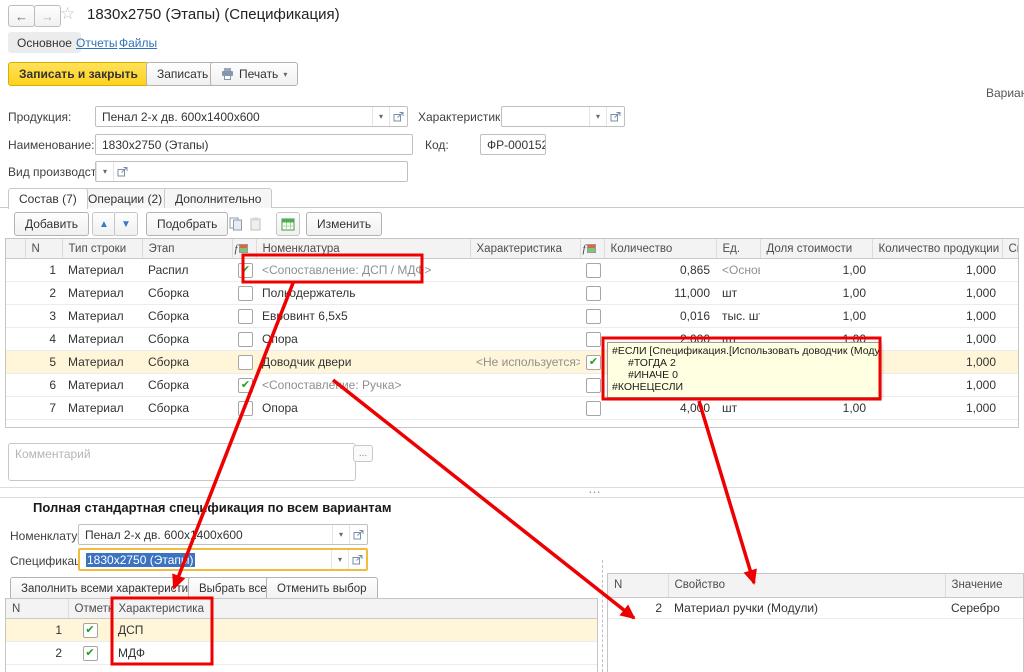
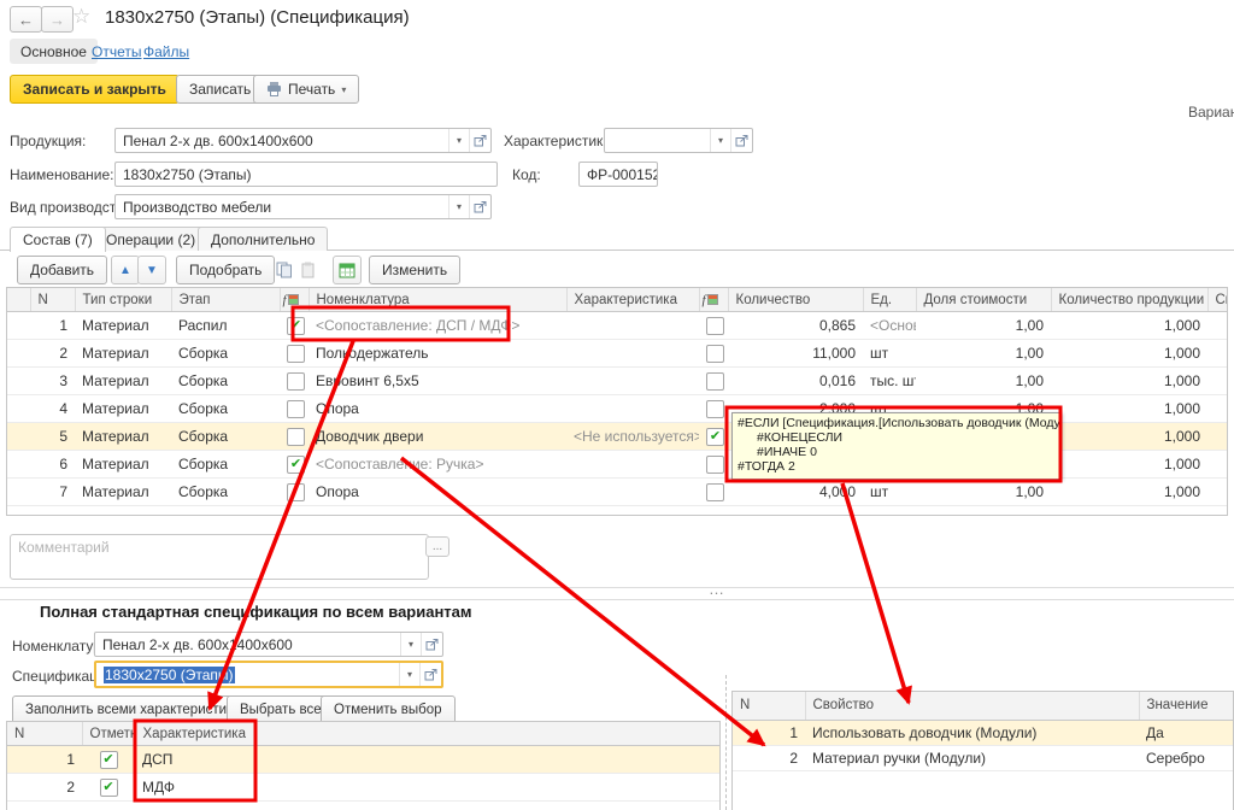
  ←
  →
  ☆
  1830х2750 (Этапы) (Спецификация)
  Основное
  Отчеты
  Файлы
  Записать и закрыть
  Записать
  Печать
  ▾
  Вариа
  Продукция:
  Пенал 2-х дв. 600х1400х600
  ▾
  Характеристик
  ▾
  Наименование:
  1830х2750 (Этапы)
  Код:
  ФР-000152
  Вид производст
+ Производство мебели
  ▾
  Состав (7)
  Операции (2)
  Дополнительно
  Добавить
  ▲
  ▼
  Подобрать
  Изменить
  	N	Тип строки	Этап	f	Номенклатура	Характеристика	f	Количество	Ед.	Доля стоимости	Количество продукции	С
  	1	Материал	Распил	✔	<Сопоставление: ДСП / МДФ>			0,865	<Осно	1,00	1,000
  	2	Материал	Сборка		Полкодержатель			11,000	шт	1,00	1,000
  	3	Материал	Сборка		Евовинт 6,5х5			0,016	тыс. ш	1,00	1,000
  	5	Материал	Сборка		Доводчик двери	<Не используется>	✔				1,000
  	6	Материал	Сборка	✔	<Сопоставлеие: Ручка>						1,000
  	7	Материал	Сборка		Опора			4,00	шт	1,00	1,000
  #ЕСЛИ [Спецификация.[Использовать доводчик (Мод
- #ТОГДА 2
+ #КОНЕЦЕСЛИ
  #ИНАЧЕ 0
- #КОНЕЦЕСЛИ
+ #ТОГДА 2
  Комментарий
  ...
  …
  Полная стандартная спецификация по всем вариантам
  Номенклату
  Пенал 2-х дв. 600х400х600
  ▾
  1830х2750 (Этап)
  ▾
  Заполнить всеми характеристи
  Выбрать все
  Отменить выбор
  N	Отмет	Характеристика
  1	✔	ДСП
  2	✔	МДФ
  N	Свойство	Значение
+ 1	Использовать доводчик (Модули)	Да
  2	Материал ручки (Модули)	Серебро
